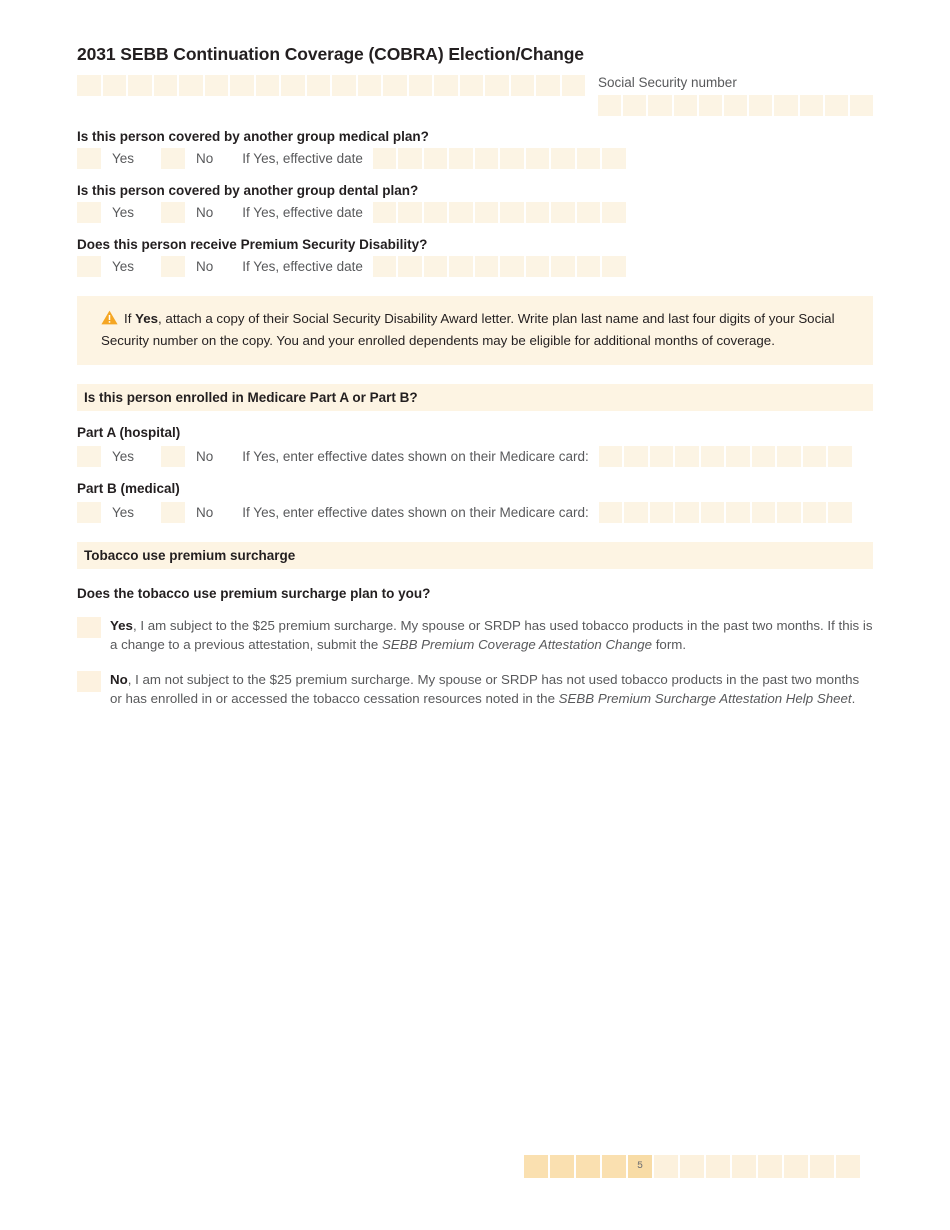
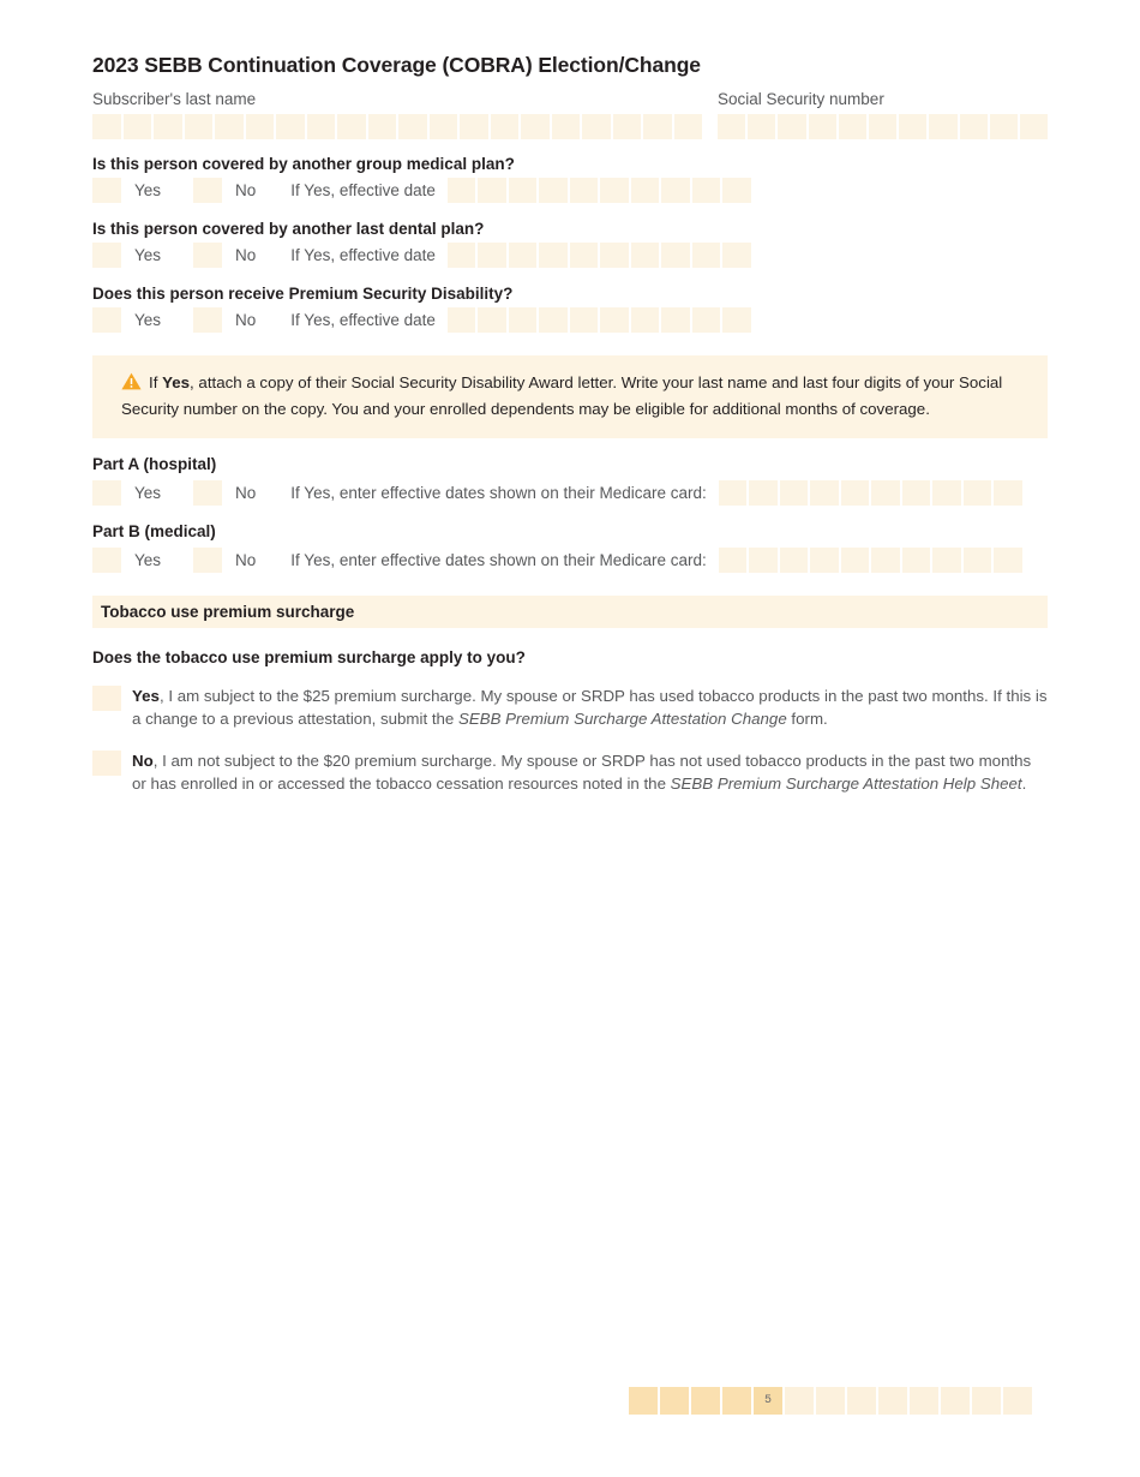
- 2031 SEBB Continuation Coverage (COBRA) Election/Change
+ 2023 SEBB Continuation Coverage (COBRA) Election/Change
+ Subscriber's last name
  Social Security number
  Is this person covered by another group medical plan?
  Yes
  No
  If Yes, effective date
- Is this person covered by another group dental plan?
+ Is this person covered by another last dental plan?
  Yes
  No
  If Yes, effective date
  Does this person receive Premium Security Disability?
  Yes
  No
  If Yes, effective date
- If Yes, attach a copy of their Social Security Disability Award letter. Write plan last name and last four digits of your Social Security number on the copy. You and your enrolled dependents may be eligible for additional months of coverage.
+ If Yes, attach a copy of their Social Security Disability Award letter. Write your last name and last four digits of your Social Security number on the copy. You and your enrolled dependents may be eligible for additional months of coverage.
- Is this person enrolled in Medicare Part A or Part B?
  Part A (hospital)
  Yes
  No
  If Yes, enter effective dates shown on their Medicare card:
  Part B (medical)
  Yes
  No
  If Yes, enter effective dates shown on their Medicare card:
  Tobacco use premium surcharge
- Does the tobacco use premium surcharge plan to you?
+ Does the tobacco use premium surcharge apply to you?
- Yes, I am subject to the $25 premium surcharge. My spouse or SRDP has used tobacco products in the past two months. If this is a change to a previous attestation, submit the SEBB Premium Coverage Attestation Change form.
+ Yes, I am subject to the $25 premium surcharge. My spouse or SRDP has used tobacco products in the past two months. If this is a change to a previous attestation, submit the SEBB Premium Surcharge Attestation Change form.
- No, I am not subject to the $25 premium surcharge. My spouse or SRDP has not used tobacco products in the past two months or has enrolled in or accessed the tobacco cessation resources noted in the SEBB Premium Surcharge Attestation Help Sheet.
+ No, I am not subject to the $20 premium surcharge. My spouse or SRDP has not used tobacco products in the past two months or has enrolled in or accessed the tobacco cessation resources noted in the SEBB Premium Surcharge Attestation Help Sheet.
  5
